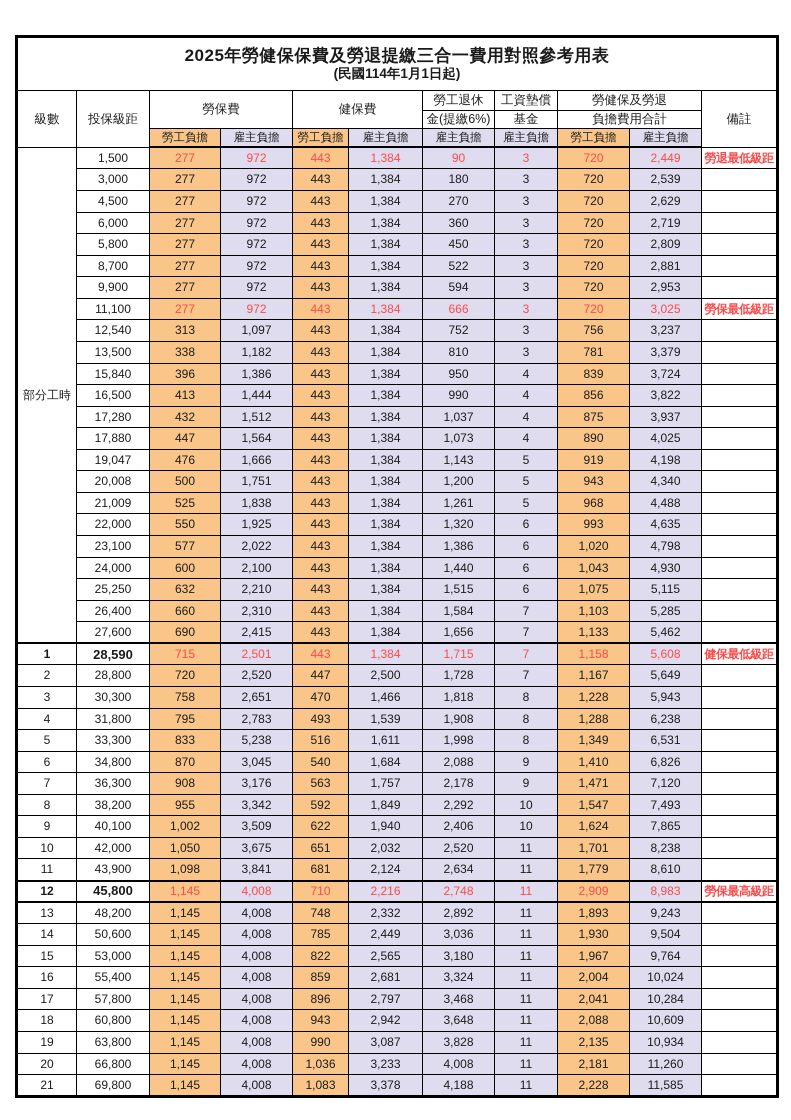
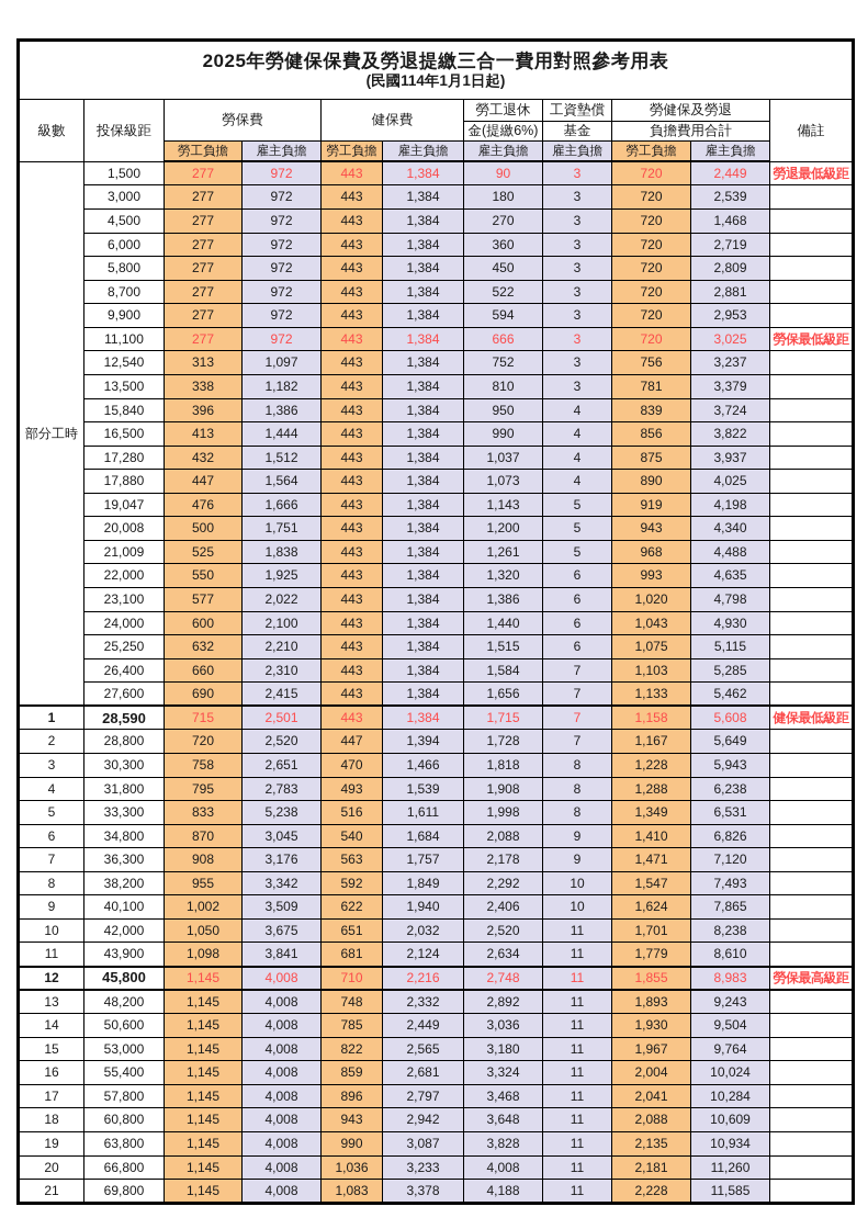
  2025年勞健保保費及勞退提繳三合一費用對照參考用表 (民國114年1月1日起)
  級數	投保級距	勞保費	健保費	勞工退休	工資墊償	勞健保及勞退	備註
  金(提繳6%)	基金	負擔費用合計
  勞工負擔	雇主負擔	勞工負擔	雇主負擔	雇主負擔	雇主負擔	勞工負擔	雇主負擔
  部分工時	1,500	277	972	443	1,384	90	3	720	2,449	勞退最低級距
  3,000	277	972	443	1,384	180	3	720	2,539
- 4,500	277	972	443	1,384	270	3	720	2,629
+ 4,500	277	972	443	1,384	270	3	720	1,468
  6,000	277	972	443	1,384	360	3	720	2,719
  5,800	277	972	443	1,384	450	3	720	2,809
  8,700	277	972	443	1,384	522	3	720	2,881
  9,900	277	972	443	1,384	594	3	720	2,953
  11,100	277	972	443	1,384	666	3	720	3,025	勞保最低級距
  12,540	313	1,097	443	1,384	752	3	756	3,237
  13,500	338	1,182	443	1,384	810	3	781	3,379
  15,840	396	1,386	443	1,384	950	4	839	3,724
  16,500	413	1,444	443	1,384	990	4	856	3,822
  17,280	432	1,512	443	1,384	1,037	4	875	3,937
  17,880	447	1,564	443	1,384	1,073	4	890	4,025
  19,047	476	1,666	443	1,384	1,143	5	919	4,198
  20,008	500	1,751	443	1,384	1,200	5	943	4,340
  21,009	525	1,838	443	1,384	1,261	5	968	4,488
  22,000	550	1,925	443	1,384	1,320	6	993	4,635
  23,100	577	2,022	443	1,384	1,386	6	1,020	4,798
  24,000	600	2,100	443	1,384	1,440	6	1,043	4,930
  25,250	632	2,210	443	1,384	1,515	6	1,075	5,115
  26,400	660	2,310	443	1,384	1,584	7	1,103	5,285
  27,600	690	2,415	443	1,384	1,656	7	1,133	5,462
  1	28,590	715	2,501	443	1,384	1,715	7	1,158	5,608	健保最低級距
- 2	28,800	720	2,520	447	2,500	1,728	7	1,167	5,649
+ 2	28,800	720	2,520	447	1,394	1,728	7	1,167	5,649
  3	30,300	758	2,651	470	1,466	1,818	8	1,228	5,943
  4	31,800	795	2,783	493	1,539	1,908	8	1,288	6,238
  5	33,300	833	5,238	516	1,611	1,998	8	1,349	6,531
  6	34,800	870	3,045	540	1,684	2,088	9	1,410	6,826
  7	36,300	908	3,176	563	1,757	2,178	9	1,471	7,120
  8	38,200	955	3,342	592	1,849	2,292	10	1,547	7,493
  9	40,100	1,002	3,509	622	1,940	2,406	10	1,624	7,865
  10	42,000	1,050	3,675	651	2,032	2,520	11	1,701	8,238
  11	43,900	1,098	3,841	681	2,124	2,634	11	1,779	8,610
- 12	45,800	1,145	4,008	710	2,216	2,748	11	2,909	8,983	勞保最高級距
+ 12	45,800	1,145	4,008	710	2,216	2,748	11	1,855	8,983	勞保最高級距
  13	48,200	1,145	4,008	748	2,332	2,892	11	1,893	9,243
  14	50,600	1,145	4,008	785	2,449	3,036	11	1,930	9,504
  15	53,000	1,145	4,008	822	2,565	3,180	11	1,967	9,764
  16	55,400	1,145	4,008	859	2,681	3,324	11	2,004	10,024
  17	57,800	1,145	4,008	896	2,797	3,468	11	2,041	10,284
  18	60,800	1,145	4,008	943	2,942	3,648	11	2,088	10,609
  19	63,800	1,145	4,008	990	3,087	3,828	11	2,135	10,934
  20	66,800	1,145	4,008	1,036	3,233	4,008	11	2,181	11,260
  21	69,800	1,145	4,008	1,083	3,378	4,188	11	2,228	11,585
